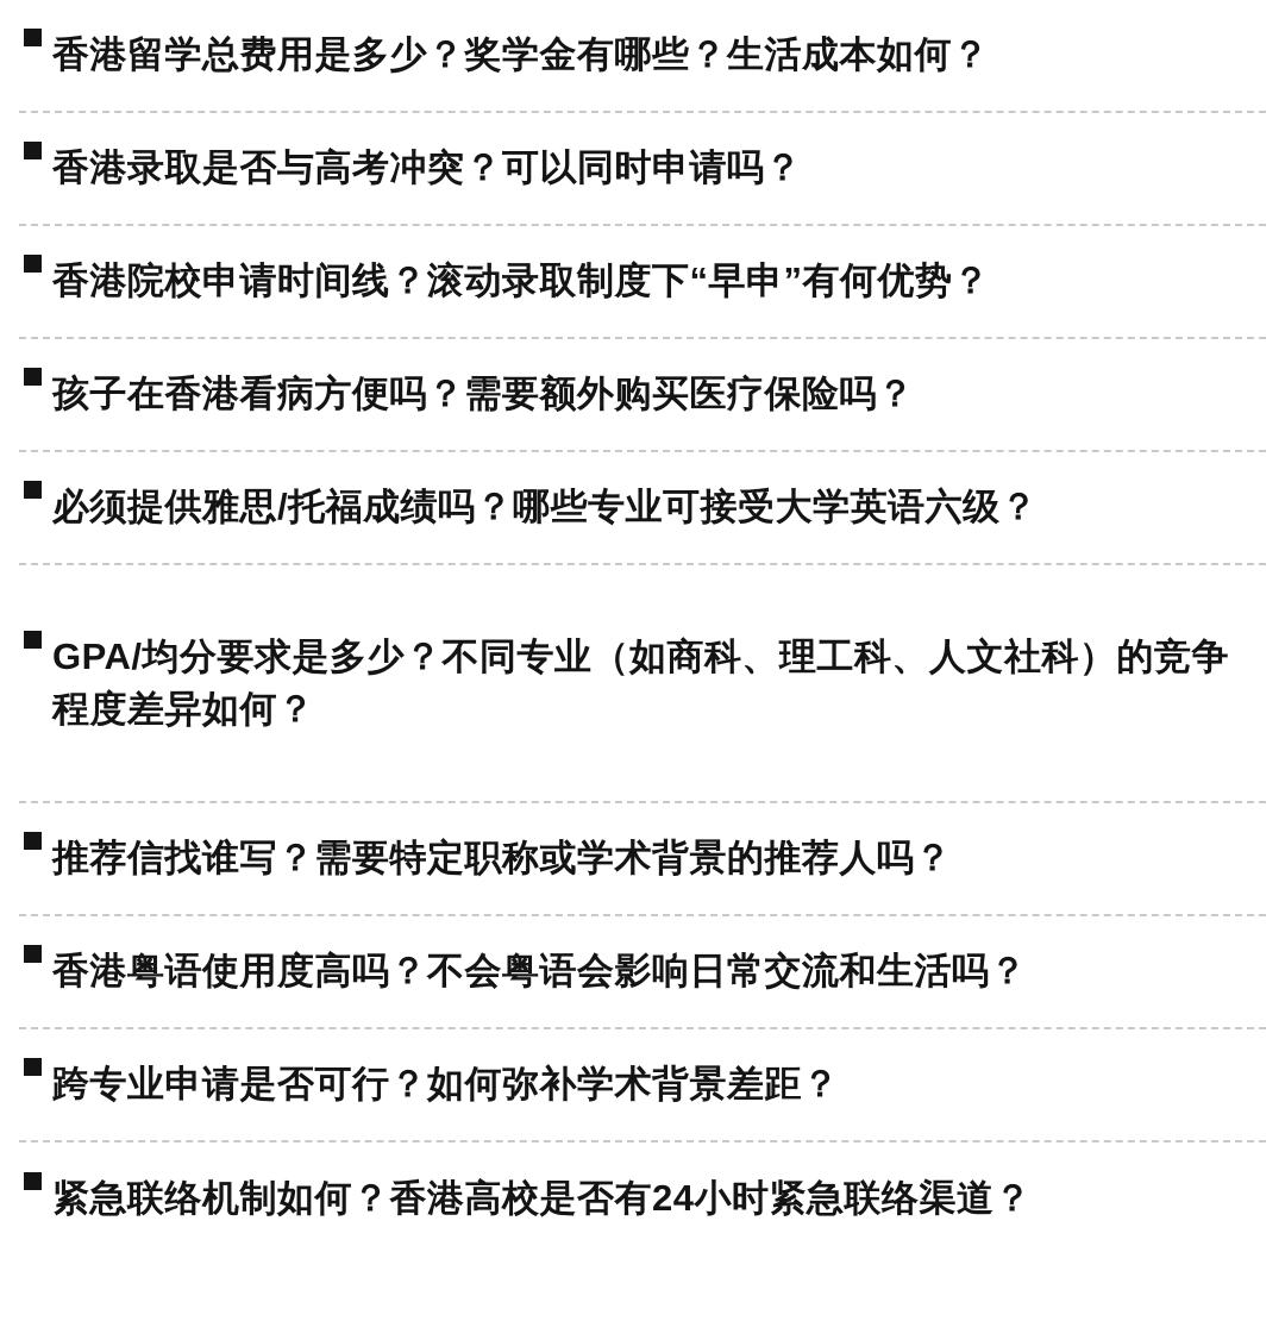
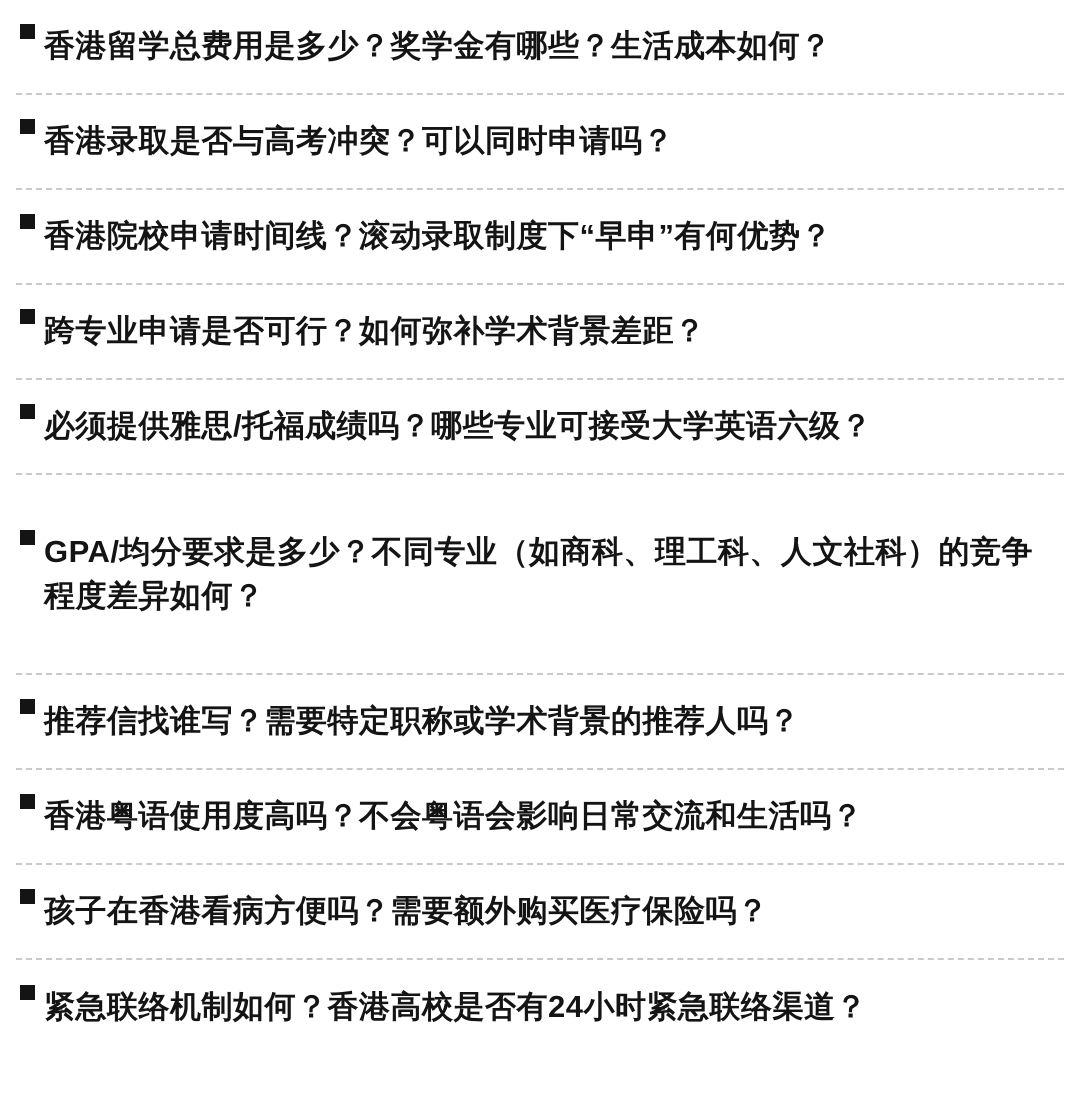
  香港留学总费用是多少？奖学金有哪些？生活成本如何？
  香港录取是否与高考冲突？可以同时申请吗？
  香港院校申请时间线？滚动录取制度下“早申”有何优势？
- 孩子在香港看病方便吗？需要额外购买医疗保险吗？
+ 跨专业申请是否可行？如何弥补学术背景差距？
  必须提供雅思/托福成绩吗？哪些专业可接受大学英语六级？
  GPA/均分要求是多少？不同专业（如商科、理工科、人文社科）的竞争程度差异如何？
  推荐信找谁写？需要特定职称或学术背景的推荐人吗？
  香港粤语使用度高吗？不会粤语会影响日常交流和生活吗？
- 跨专业申请是否可行？如何弥补学术背景差距？
+ 孩子在香港看病方便吗？需要额外购买医疗保险吗？
  紧急联络机制如何？香港高校是否有24小时紧急联络渠道？
